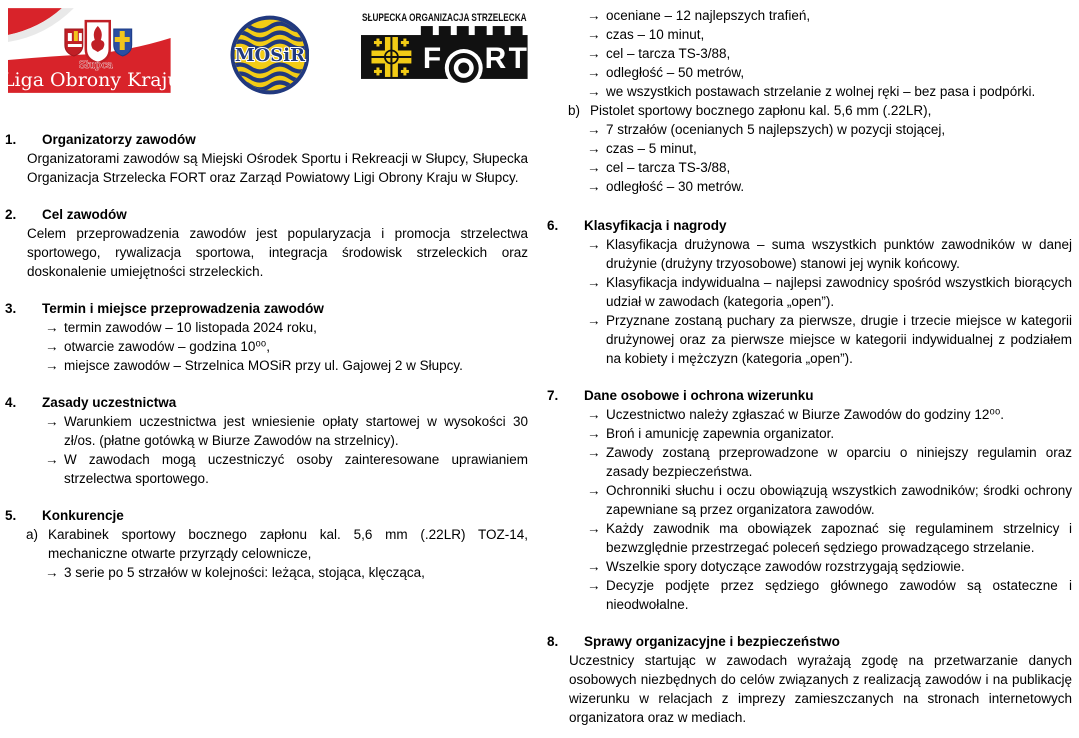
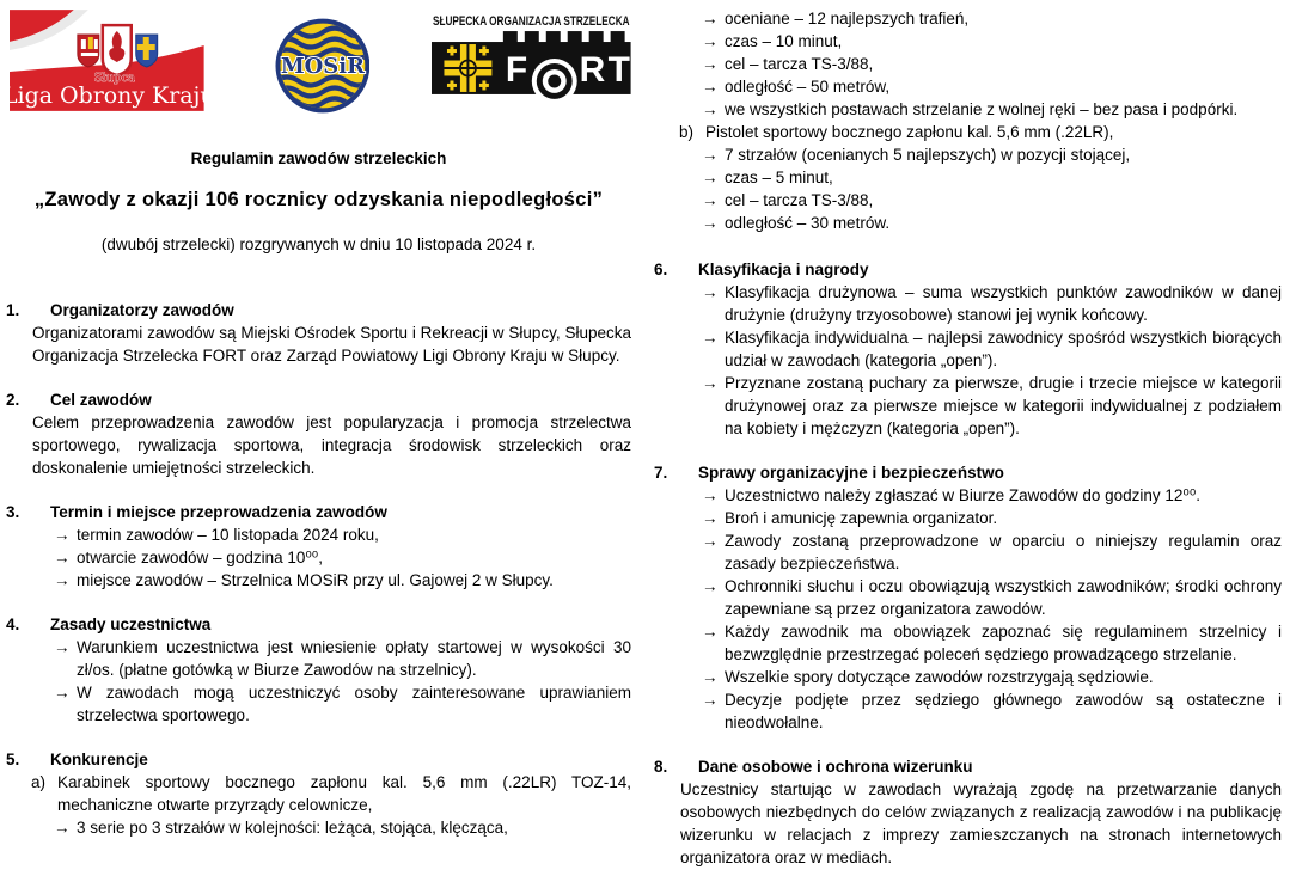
  Słupca
  Liga Obrony Kraj
  MOSiR
  SŁUPECKA ORGANIZACJA STRZELECKA
  F
  R
  T
+ Regulamin zawodów strzeleckich
+ „Zawody z okazji 106 rocznicy odzyskania niepodległości”
+ (dwubój strzelecki) rozgrywanych w dniu 10 listopada 2024 r.
  1.
  Organizatorzy zawodów
  Organizatorami zawodów są Miejski Ośrodek Sportu i Rekreacji w Słupcy, Słupecka Organizacja Strzelecka FORT oraz Zarząd Powiatowy Ligi Obrony Kraju w Słupcy.
  2.
  Cel zawodów
  Celem przeprowadzenia zawodów jest popularyzacja i promocja strzelectwa sportowego, rywalizacja sportowa, integracja środowisk strzeleckich oraz doskonalenie umiejętności strzeleckich.
  3.
  Termin i miejsce przeprowadzenia zawodów
  →
  termin zawodów – 10 listopada 2024 roku,
  →
  otwarcie zawodów – godzina 10⁰⁰,
  →
  miejsce zawodów – Strzelnica MOSiR przy ul. Gajowej 2 w Słupcy.
  4.
  Zasady uczestnictwa
  →
  Warunkiem uczestnictwa jest wniesienie opłaty startowej w wysokości 30 zł/os. (płatne gotówką w Biurze Zawodów na strzelnicy).
  →
  W zawodach mogą uczestniczyć osoby zainteresowane uprawianiem strzelectwa sportowego.
  5.
  Konkurencje
  a)
  Karabinek sportowy bocznego zapłonu kal. 5,6 mm (.22LR) TOZ-14, mechaniczne otwarte przyrządy celownicze,
  →
- 3 serie po 5 strzałów w kolejności: leżąca, stojąca, klęcząca,
+ 3 serie po 3 strzałów w kolejności: leżąca, stojąca, klęcząca,
  →
  oceniane – 12 najlepszych trafień,
  →
  czas – 10 minut,
  →
  cel – tarcza TS-3/88,
  →
  odległość – 50 metrów,
  →
  we wszystkich postawach strzelanie z wolnej ręki – bez pasa i podpórki.
  b)
  Pistolet sportowy bocznego zapłonu kal. 5,6 mm (.22LR),
  →
  7 strzałów (ocenianych 5 najlepszych) w pozycji stojącej,
  →
  czas – 5 minut,
  →
  cel – tarcza TS-3/88,
  →
  odległość – 30 metrów.
  6.
  Klasyfikacja i nagrody
  →
  Klasyfikacja drużynowa – suma wszystkich punktów zawodników w danej drużynie (drużyny trzyosobowe) stanowi jej wynik końcowy.
  →
  Klasyfikacja indywidualna – najlepsi zawodnicy spośród wszystkich biorących udział w zawodach (kategoria „open”).
  →
  Przyznane zostaną puchary za pierwsze, drugie i trzecie miejsce w kategorii drużynowej oraz za pierwsze miejsce w kategorii indywidualnej z podziałem na kobiety i mężczyzn (kategoria „open”).
  7.
- Dane osobowe i ochrona wizerunku
+ Sprawy organizacyjne i bezpieczeństwo
  →
  Uczestnictwo należy zgłaszać w Biurze Zawodów do godziny 12⁰⁰.
  →
  Broń i amunicję zapewnia organizator.
  →
  Zawody zostaną przeprowadzone w oparciu o niniejszy regulamin oraz zasady bezpieczeństwa.
  →
  Ochronniki słuchu i oczu obowiązują wszystkich zawodników; środki ochrony zapewniane są przez organizatora zawodów.
  →
  Każdy zawodnik ma obowiązek zapoznać się regulaminem strzelnicy i bezwzględnie przestrzegać poleceń sędziego prowadzącego strzelanie.
  →
  Wszelkie spory dotyczące zawodów rozstrzygają sędziowie.
  →
  Decyzje podjęte przez sędziego głównego zawodów są ostateczne i nieodwołalne.
  8.
- Sprawy organizacyjne i bezpieczeństwo
+ Dane osobowe i ochrona wizerunku
  Uczestnicy startując w zawodach wyrażają zgodę na przetwarzanie danych osobowych niezbędnych do celów związanych z realizacją zawodów i na publikację wizerunku w relacjach z imprezy zamieszczanych na stronach internetowych organizatora oraz w mediach.
